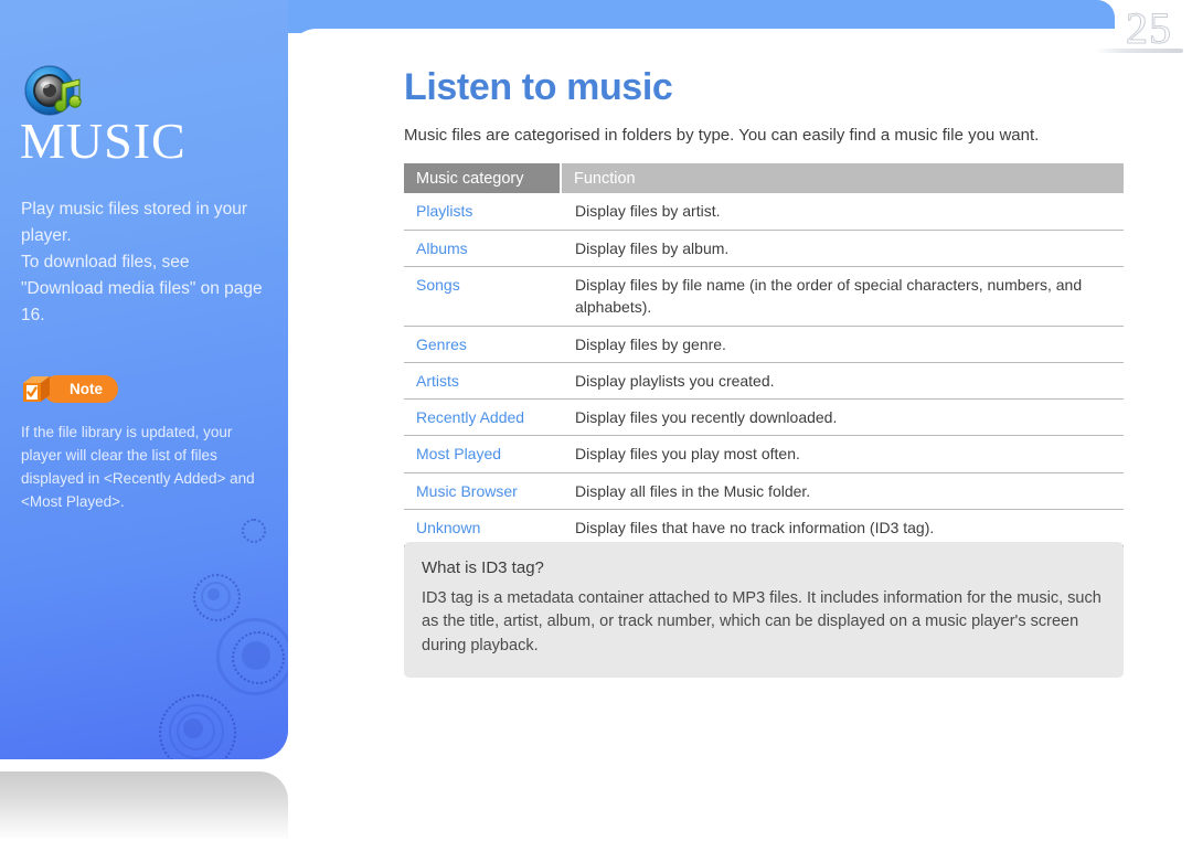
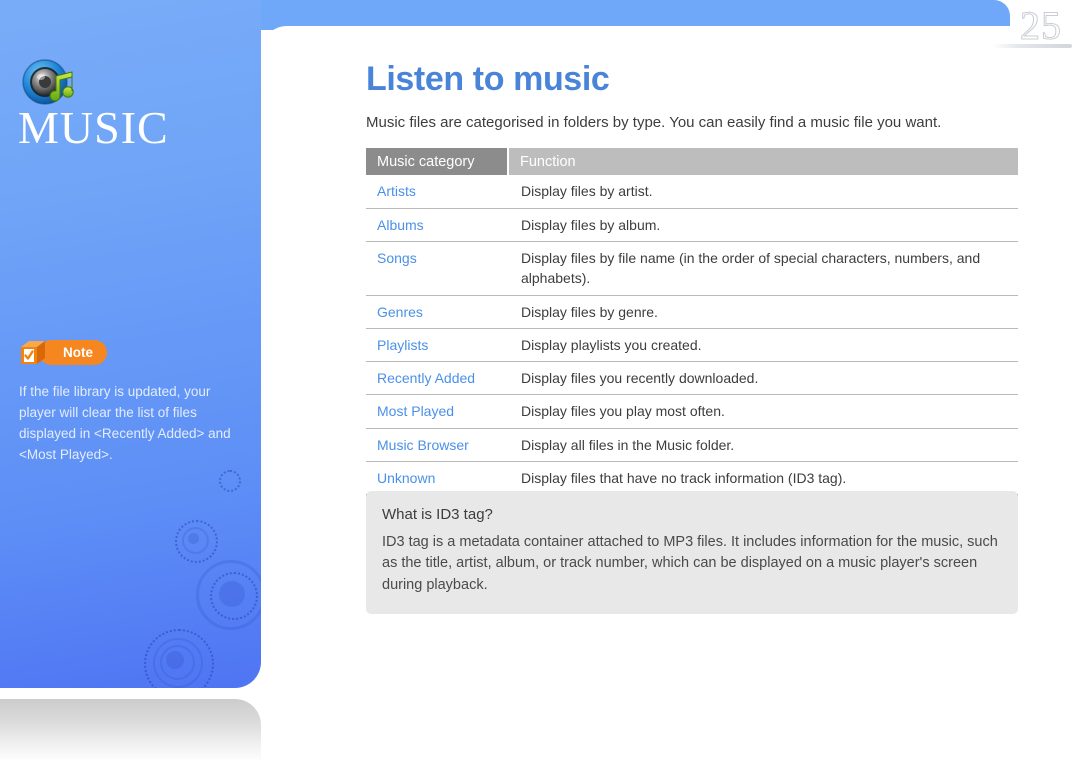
  25
  MUSIC
- Play music files stored in your player.
- To download files, see "Download media files" on page 16.
  Note
  If the file library is updated, your player will clear the list of files displayed in <Recently Added> and <Most Played>.
  Listen to music
  Music files are categorised in folders by type. You can easily find a music file you want.
  Music category	Function
- Playlists	Display files by artist.
+ Artists	Display files by artist.
  Albums	Display files by album.
  Songs	Display files by file name (in the order of special characters, numbers, and alphabets).
  Genres	Display files by genre.
- Artists	Display playlists you created.
+ Playlists	Display playlists you created.
  Recently Added	Display files you recently downloaded.
  Most Played	Display files you play most often.
  Music Browser	Display all files in the Music folder.
  Unknown	Display files that have no track information (ID3 tag).
  What is ID3 tag?
  ID3 tag is a metadata container attached to MP3 files. It includes information for the music, such as the title, artist, album, or track number, which can be displayed on a music player's screen during playback.
